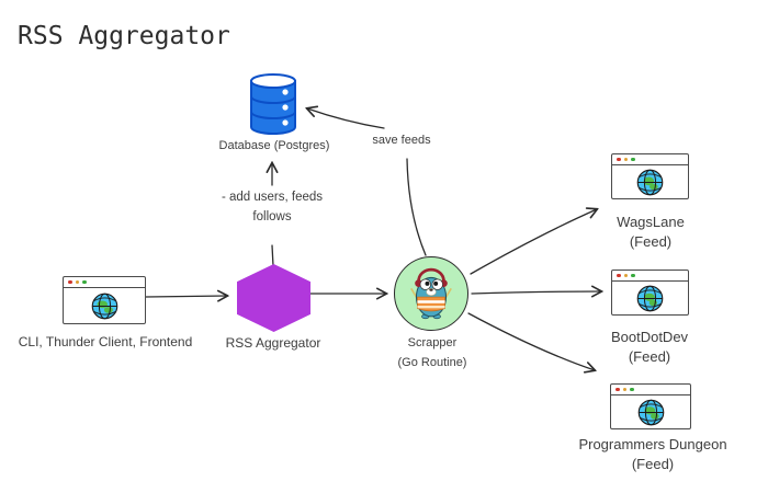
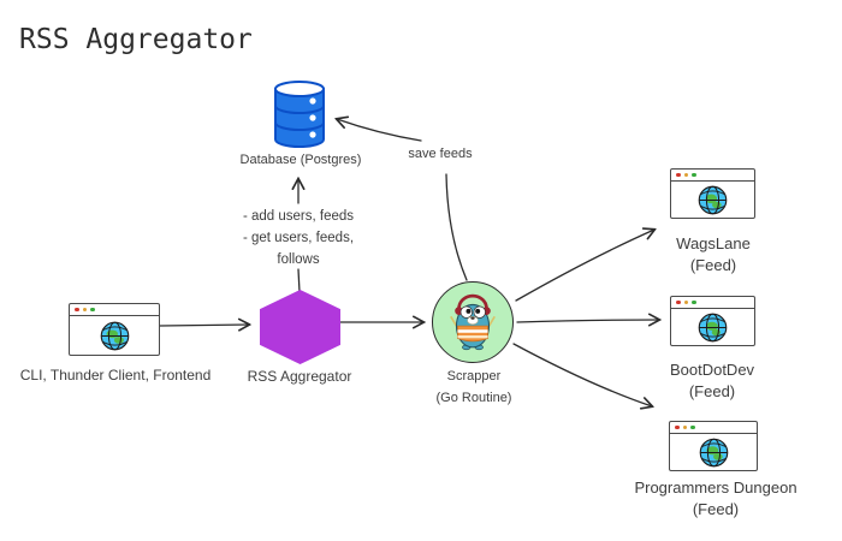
  RSS Aggregator
  Database (Postgres)
  - add users, feeds
+ - get users, feeds,
  follows
  save feeds
  CLI, Thunder Client, Frontend
  RSS Aggregator
  Scrapper
  (Go Routine)
  WagsLane
  (Feed)
  BootDotDev
  (Feed)
  Programmers Dungeon
  (Feed)
